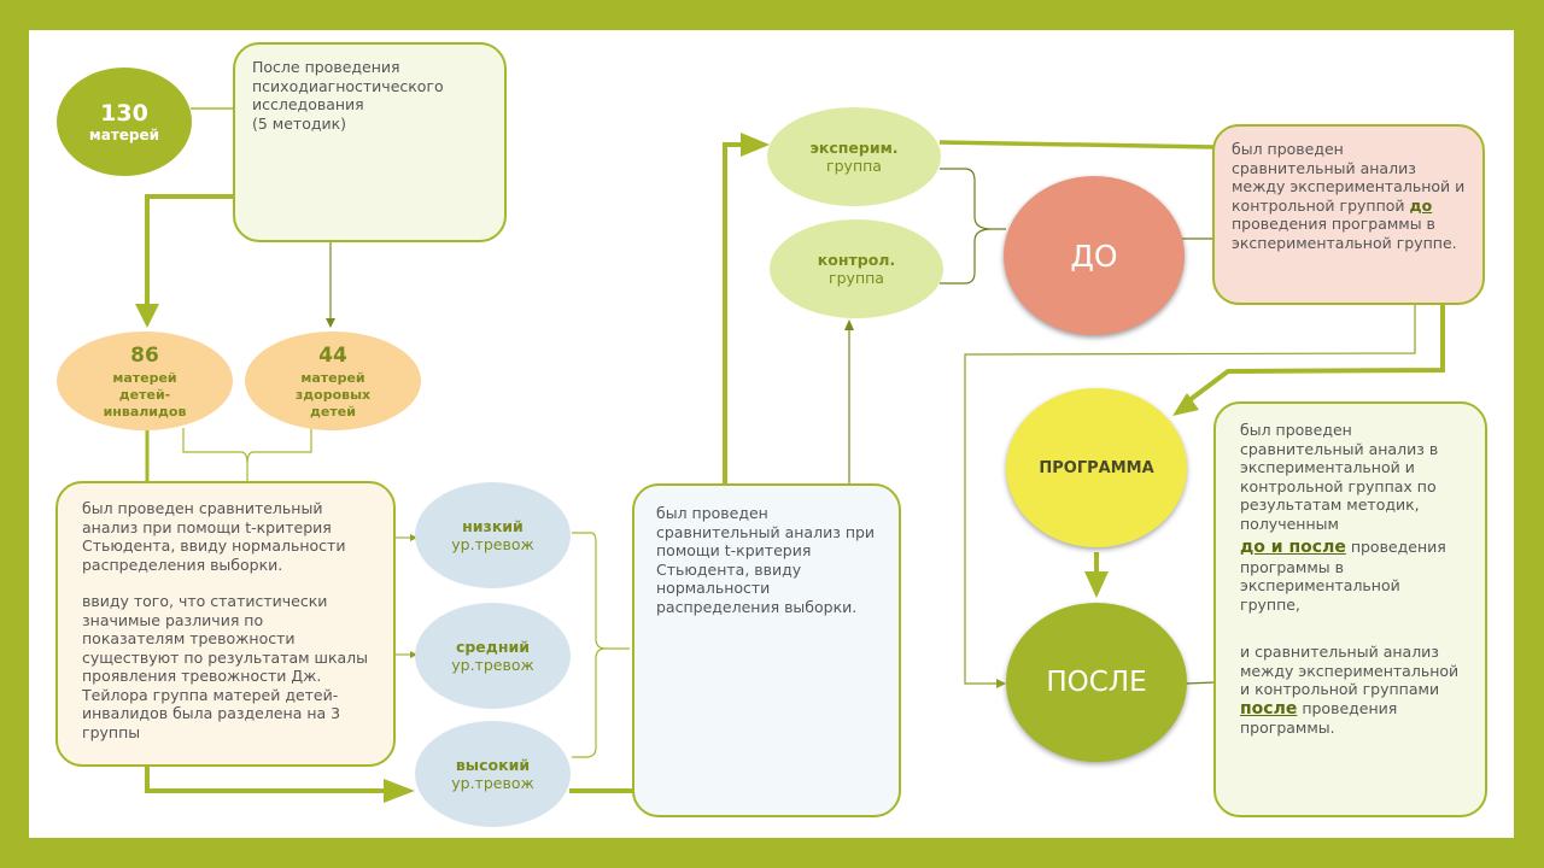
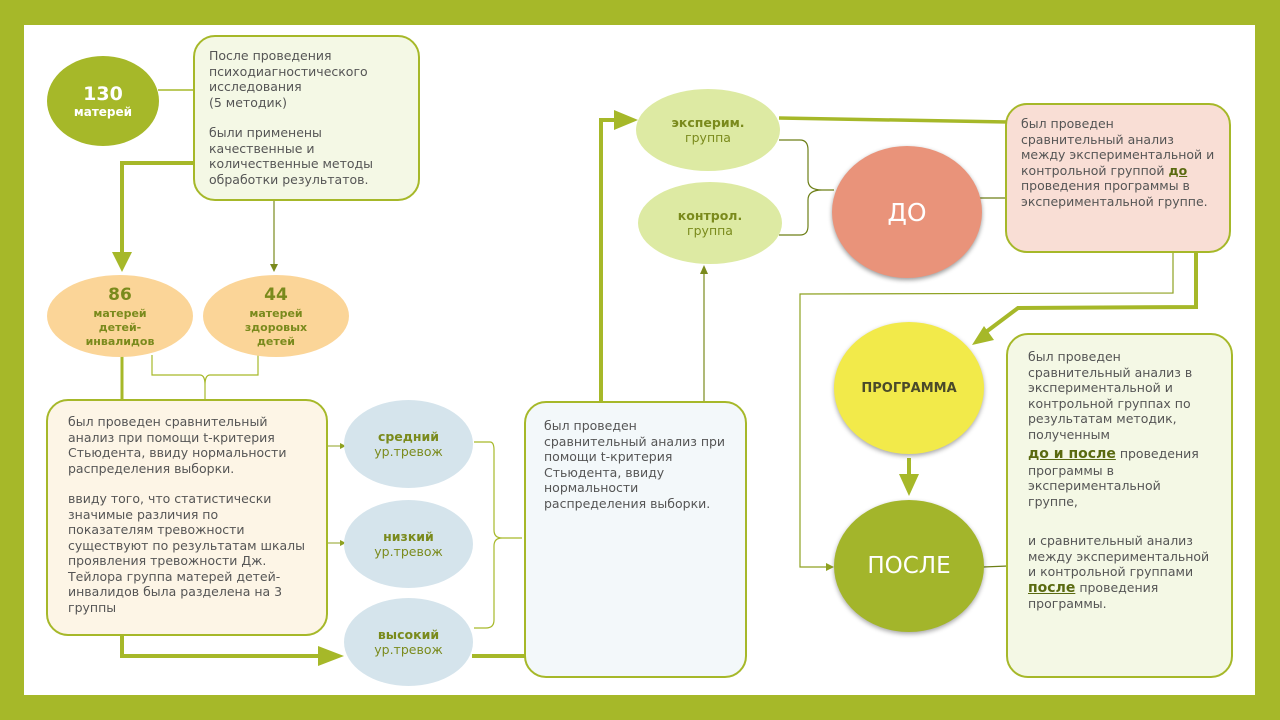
  130
  матерей
  После проведения психодиагностического исследования
  (5 методик)
+ были применены качественные и количественные методы обработки результатов.
  86
  матерей детей-инвалидов
  44
  матерей здоровых детей
  был проведен сравнительный анализ при помощи t-критерия Стьюдента, ввиду нормальности распределения выборки.
  ввиду того, что статистически значимые различия по показателям тревожности существуют по результатам шкалы проявления тревожности Дж. Тейлора группа матерей детей-инвалидов была разделена на 3 группы
- низкий
+ средний
  ур.тревож
- средний
+ низкий
  ур.тревож
  высокий
  ур.тревож
  был проведен сравнительный анализ при помощи t-критерия Стьюдента, ввиду нормальности распределения выборки.
  эксперим.
  группа
  контрол.
  группа
  ДО
  был проведен сравнительный анализ между экспериментальной и контрольной группой до проведения программы в экспериментальной группе.
  ПРОГРАММА
  ПОСЛЕ
  был проведен сравнительный анализ в экспериментальной и контрольной группах по результатам методик, полученным
  до и после проведения программы в экспериментальной группе,
  и сравнительный анализ между экспериментальной и контрольной группами после проведения программы.
